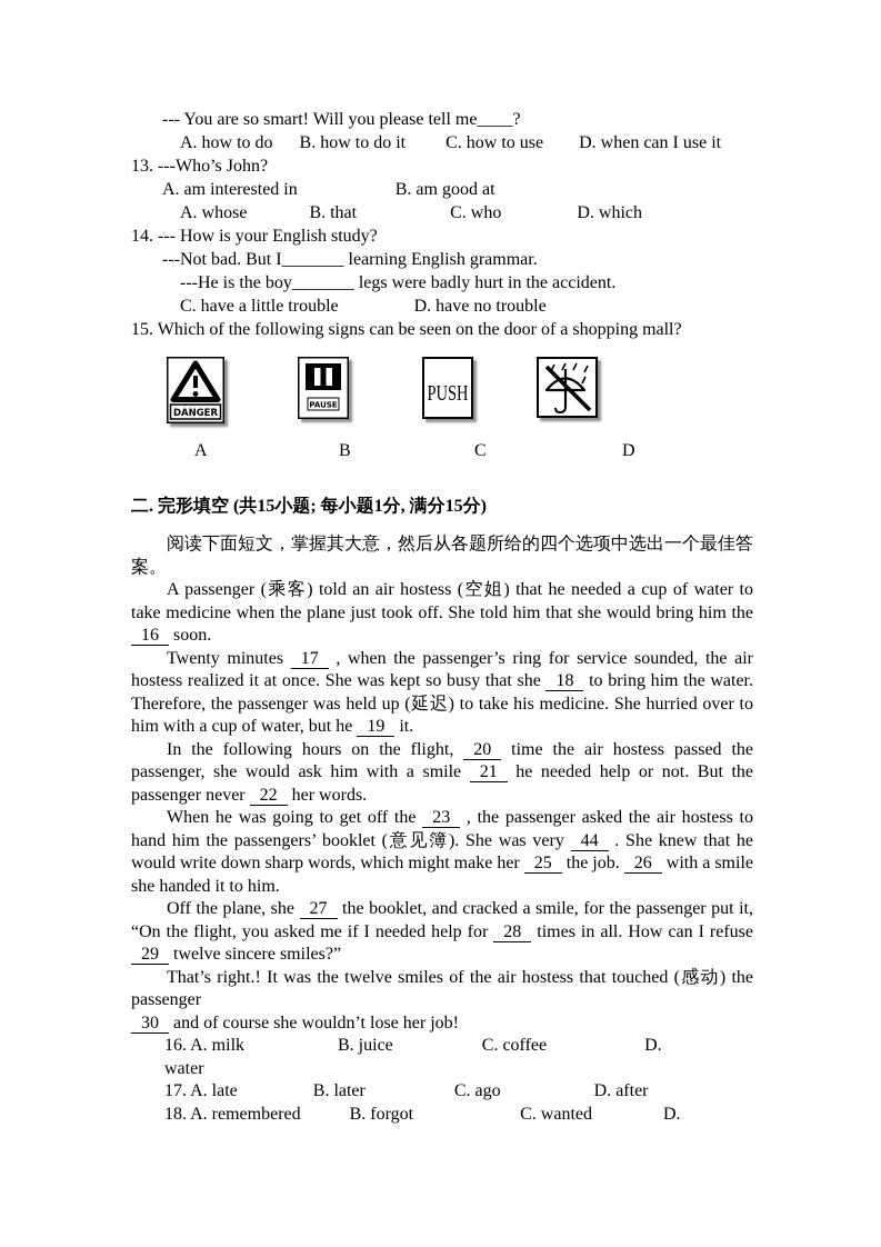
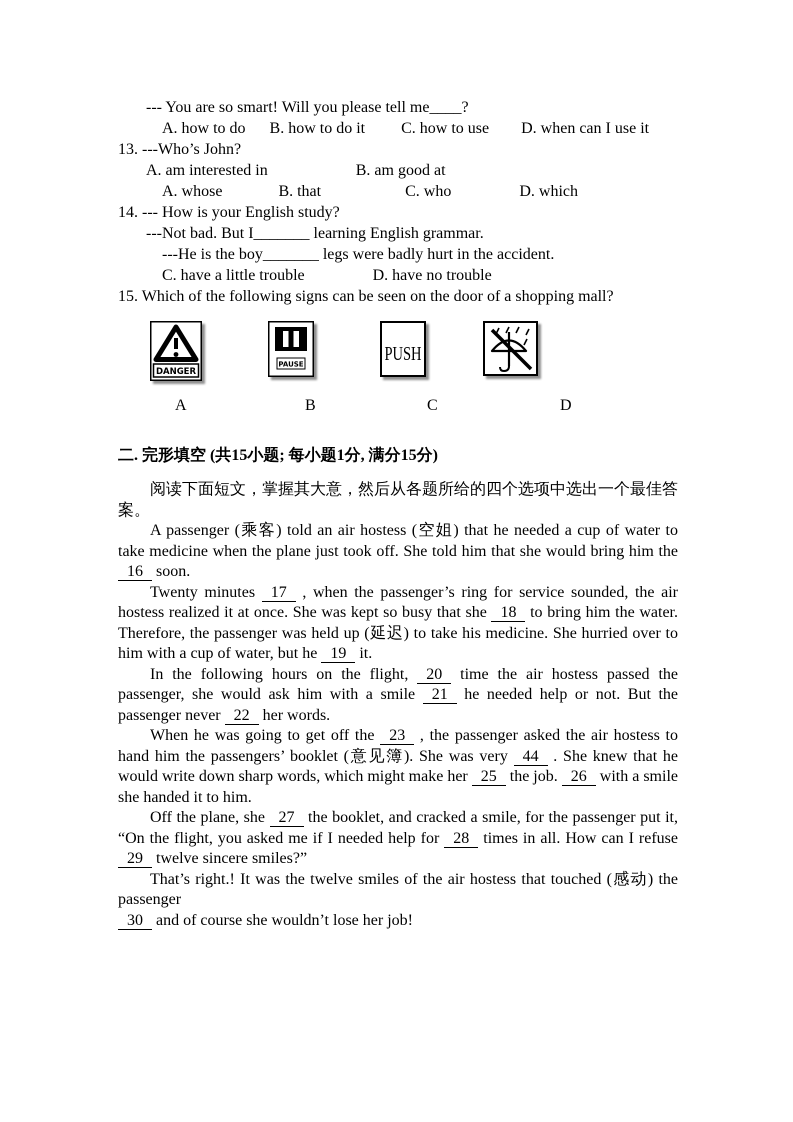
  --- You are so smart! Will you please tell me____?
  A. how to do B. how to do it C. how to use D. when can I use it
  13. ---Who’s John?
  A. am interested in B. am good at
  A. whose B. that C. who D. which
  14. --- How is your English study?
  ---Not bad. But I_______ learning English grammar.
  ---He is the boy_______ legs were badly hurt in the accident.
  C. have a little trouble D. have no trouble
  15. Which of the following signs can be seen on the door of a shopping mall?
  DANGER
  PAUSE
  PUSH
  A
  B
  C
  D
  二. 完形填空 (共15小题; 每小题1分, 满分15分)
  阅读下面短文，掌握其大意，然后从各题所给的四个选项中选出一个最佳答案。
  A passenger (乘客) told an air hostess (空姐) that he needed a cup of water to take medicine when the plane just took off. She told him that she would bring him the 16 soon.
  Twenty minutes 17 , when the passenger’s ring for service sounded, the air hostess realized it at once. She was kept so busy that she 18 to bring him the water. Therefore, the passenger was held up (延迟) to take his medicine. She hurried over to him with a cup of water, but he 19 it.
  In the following hours on the flight, 20 time the air hostess passed the passenger, she would ask him with a smile 21 he needed help or not. But the passenger never 22 her words.
  When he was going to get off the 23 , the passenger asked the air hostess to hand him the passengers’ booklet (意见簿). She was very 44 . She knew that he would write down sharp words, which might make her 25 the job. 26 with a smile she handed it to him.
  Off the plane, she 27 the booklet, and cracked a smile, for the passenger put it, “On the flight, you asked me if I needed help for 28 times in all. How can I refuse 29 twelve sincere smiles?”
  That’s right.! It was the twelve smiles of the air hostess that touched (感动) the passenger
  30 and of course she wouldn’t lose her job!
- 16. A. milk B. juice C. coffee D.
- water
- 17. A. late B. later C. ago D. after
- 18. A. remembered B. forgot C. wanted D.
